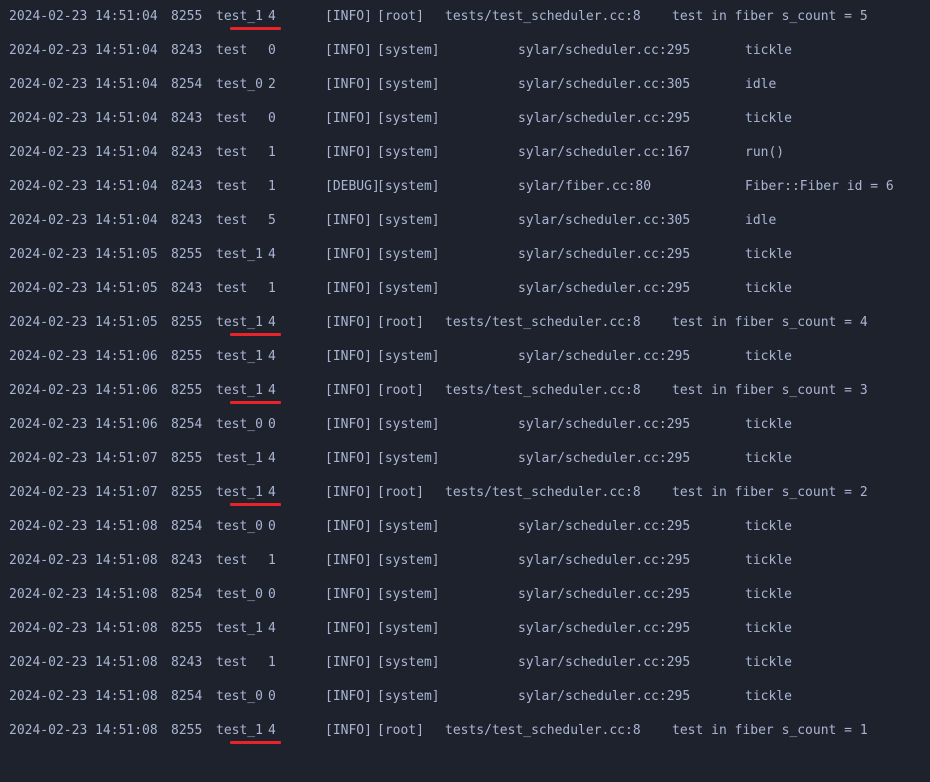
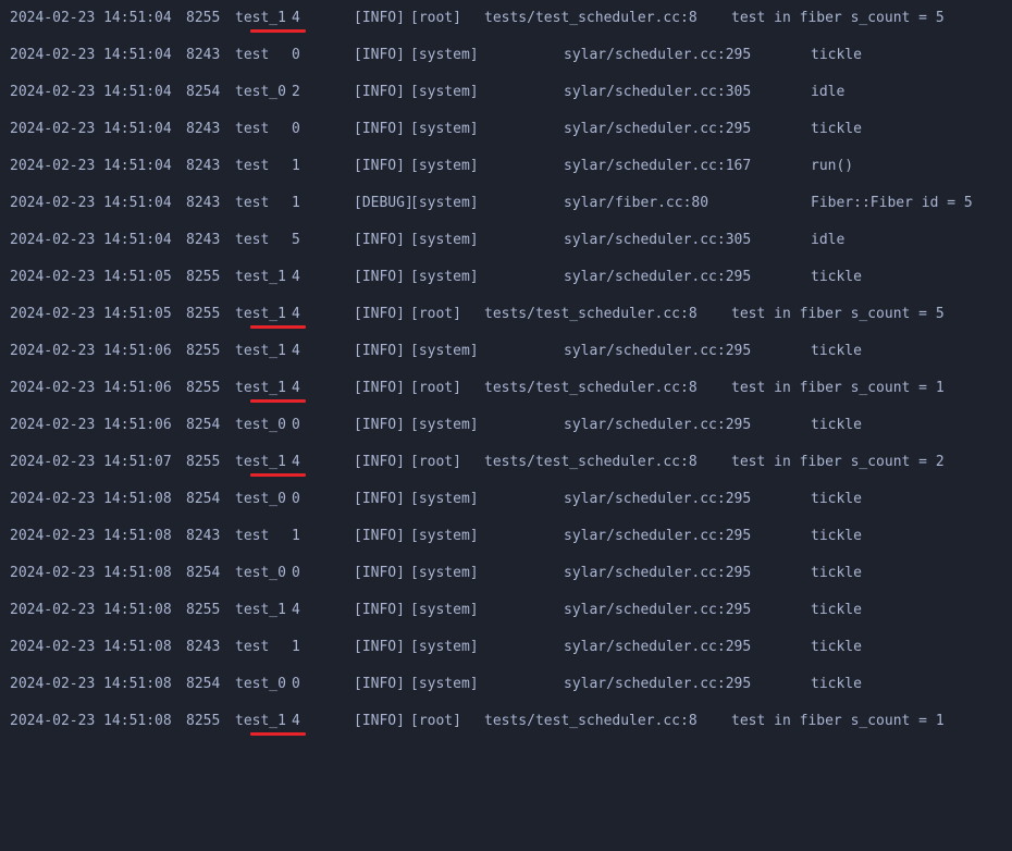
  2024-02-23 14:51:04 8255 test_1 4 [INFO] [root] tests/test_scheduler.cc:8 test in fiber s_count = 5
  2024-02-23 14:51:04 8243 test 0 [INFO] [system] sylar/scheduler.cc:295 tickle
  2024-02-23 14:51:04 8254 test_0 2 [INFO] [system] sylar/scheduler.cc:305 idle
  2024-02-23 14:51:04 8243 test 0 [INFO] [system] sylar/scheduler.cc:295 tickle
  2024-02-23 14:51:04 8243 test 1 [INFO] [system] sylar/scheduler.cc:167 run()
- 2024-02-23 14:51:04 8243 test 1 [DEBUG][system] sylar/fiber.cc:80 Fiber::Fiber id = 6
+ 2024-02-23 14:51:04 8243 test 1 [DEBUG][system] sylar/fiber.cc:80 Fiber::Fiber id = 5
  2024-02-23 14:51:04 8243 test 5 [INFO] [system] sylar/scheduler.cc:305 idle
  2024-02-23 14:51:05 8255 test_1 4 [INFO] [system] sylar/scheduler.cc:295 tickle
- 2024-02-23 14:51:05 8243 test 1 [INFO] [system] sylar/scheduler.cc:295 tickle
- 2024-02-23 14:51:05 8255 test_1 4 [INFO] [root] tests/test_scheduler.cc:8 test in fiber s_count = 4
+ 2024-02-23 14:51:05 8255 test_1 4 [INFO] [root] tests/test_scheduler.cc:8 test in fiber s_count = 5
  2024-02-23 14:51:06 8255 test_1 4 [INFO] [system] sylar/scheduler.cc:295 tickle
- 2024-02-23 14:51:06 8255 test_1 4 [INFO] [root] tests/test_scheduler.cc:8 test in fiber s_count = 3
+ 2024-02-23 14:51:06 8255 test_1 4 [INFO] [root] tests/test_scheduler.cc:8 test in fiber s_count = 1
  2024-02-23 14:51:06 8254 test_0 0 [INFO] [system] sylar/scheduler.cc:295 tickle
- 2024-02-23 14:51:07 8255 test_1 4 [INFO] [system] sylar/scheduler.cc:295 tickle
  2024-02-23 14:51:07 8255 test_1 4 [INFO] [root] tests/test_scheduler.cc:8 test in fiber s_count = 2
  2024-02-23 14:51:08 8254 test_0 0 [INFO] [system] sylar/scheduler.cc:295 tickle
  2024-02-23 14:51:08 8243 test 1 [INFO] [system] sylar/scheduler.cc:295 tickle
  2024-02-23 14:51:08 8254 test_0 0 [INFO] [system] sylar/scheduler.cc:295 tickle
  2024-02-23 14:51:08 8255 test_1 4 [INFO] [system] sylar/scheduler.cc:295 tickle
  2024-02-23 14:51:08 8243 test 1 [INFO] [system] sylar/scheduler.cc:295 tickle
  2024-02-23 14:51:08 8254 test_0 0 [INFO] [system] sylar/scheduler.cc:295 tickle
  2024-02-23 14:51:08 8255 test_1 4 [INFO] [root] tests/test_scheduler.cc:8 test in fiber s_count = 1
